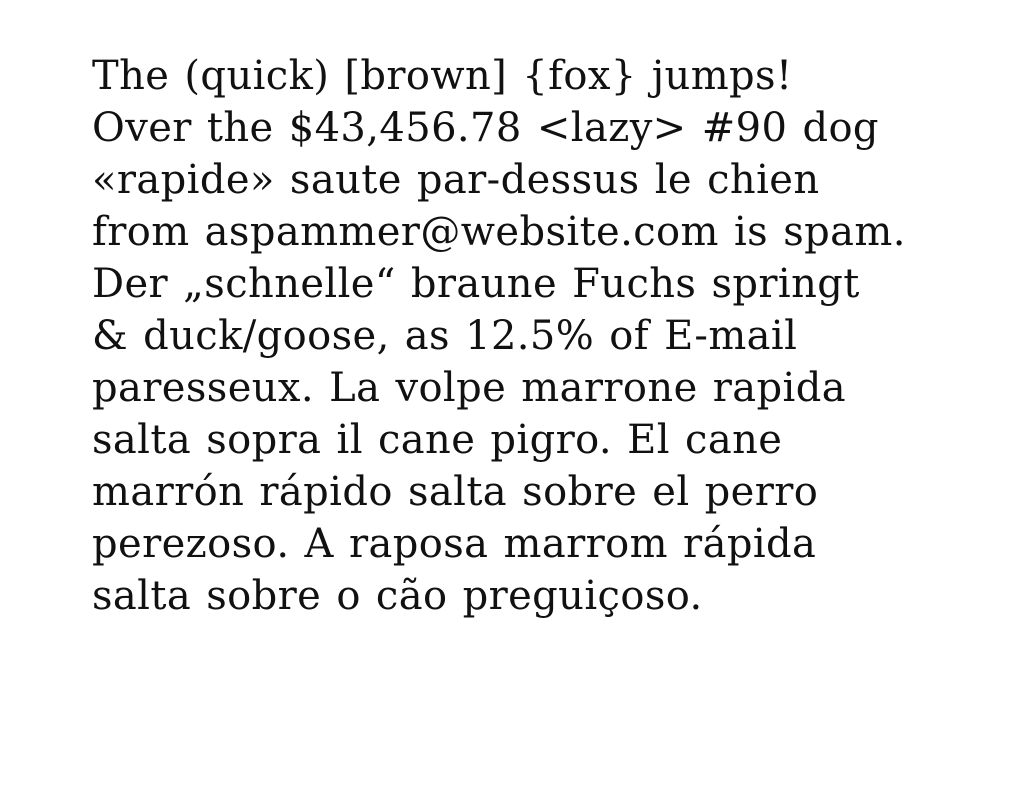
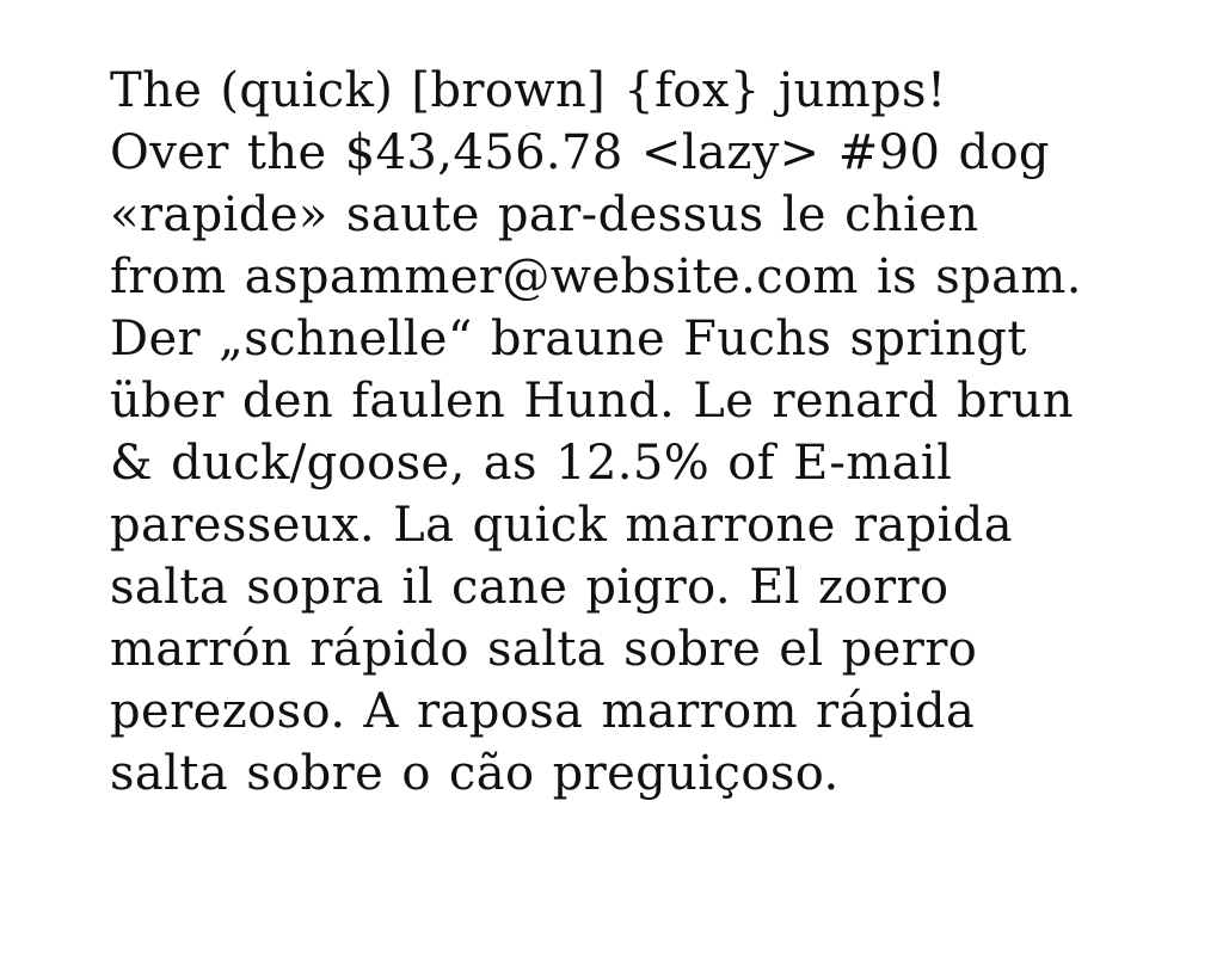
  The (quick) [brown] {fox} jumps!
  Over the $43,456.78 <lazy> #90 dog
  «rapide» saute par-dessus le chien
  from aspammer@website.com is spam.
  Der „schnelle“ braune Fuchs springt
+ über den faulen Hund. Le renard brun
  & duck/goose, as 12.5% of E-mail
- paresseux. La volpe marrone rapida
+ paresseux. La quick marrone rapida
- salta sopra il cane pigro. El cane
+ salta sopra il cane pigro. El zorro
  marrón rápido salta sobre el perro
  perezoso. A raposa marrom rápida
  salta sobre o cão preguiçoso.
